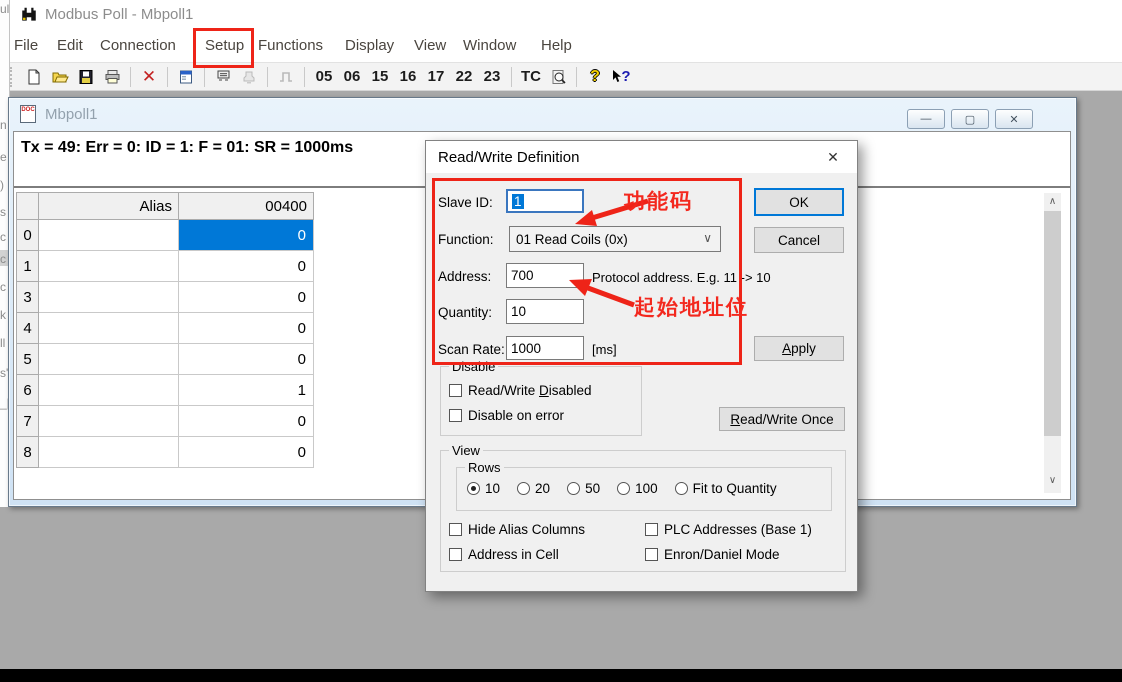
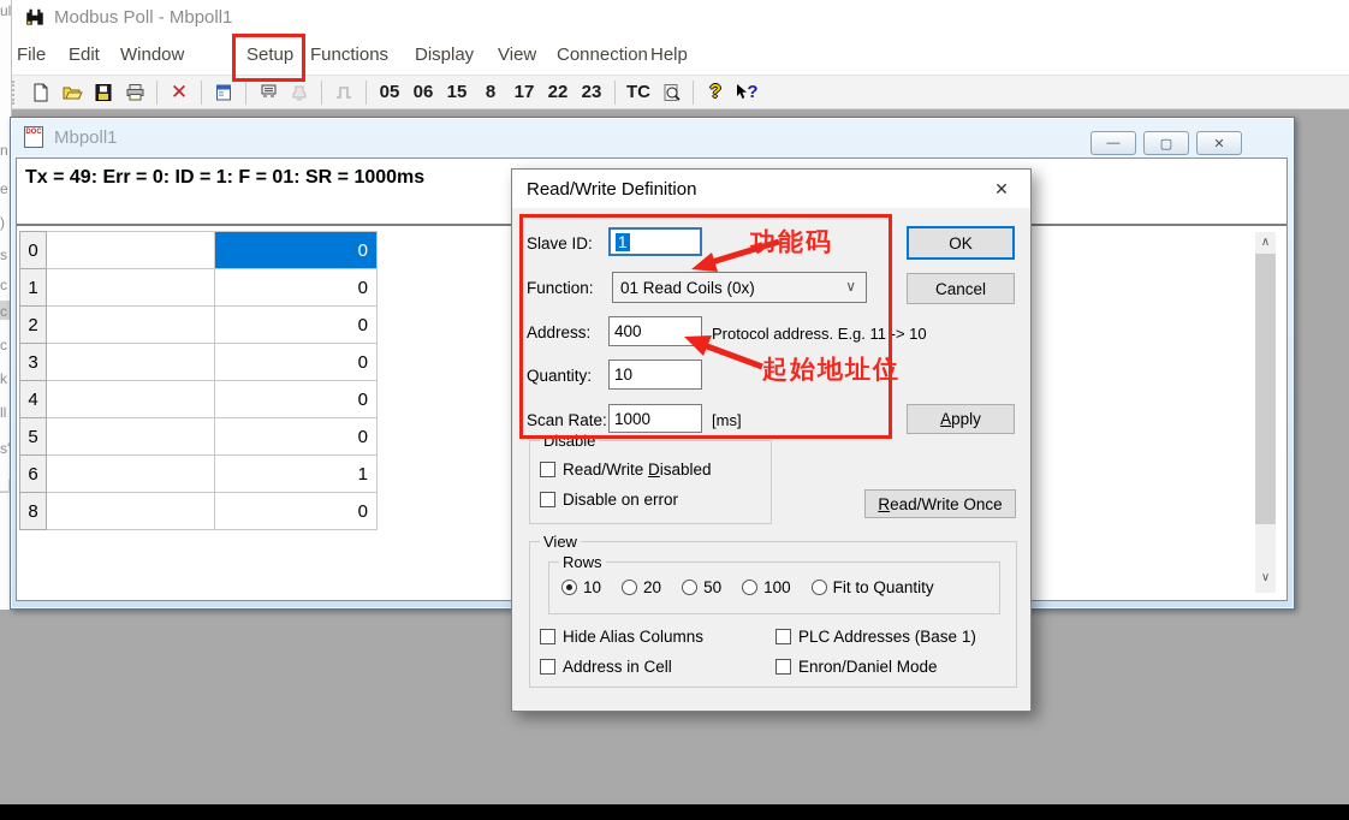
  ul
  n
  e
  )
  s
  c
  c
  c
  k
  ll
  Modbus Poll - Mbpoll1
  File
  Edit
- Connection
+ Window
  Setup
  Functions
  Display
  View
- Window
+ Connection
  Help
  ✕
  05
  06
  15
- 16
+ 8
  17
  22
  23
  TC
  ?
  ?
  Mbpoll1
  —
  ▢
  ✕
  Tx = 49: Err = 0: ID = 1: F = 01: SR = 1000ms
- 	Alias	00400
  0		0
  1		0
+ 2		0
  3		0
  4		0
  5		0
  6		1
- 7		0
  8		0
  ∧
  ∨
  Read/Write Definition
  ✕
  Slave ID:
  1
  Function:
  01 Read Coils (0x)
  ∨
  Address:
- 700
+ 400
  Protocol address. E.g. 11 -> 10
  Quantity:
  10
  Scan Rate:
  1000
  [ms]
  OK
  Cancel
  Apply
  Disable
  Read/Write Disabled
  Disable on error
  Read/Write Once
  View
  Rows
  10
  20
  50
  100
  Fit to Quantity
  Hide Alias Columns
  PLC Addresses (Base 1)
  Address in Cell
  Enron/Daniel Mode
  功能码
  起始地址位
